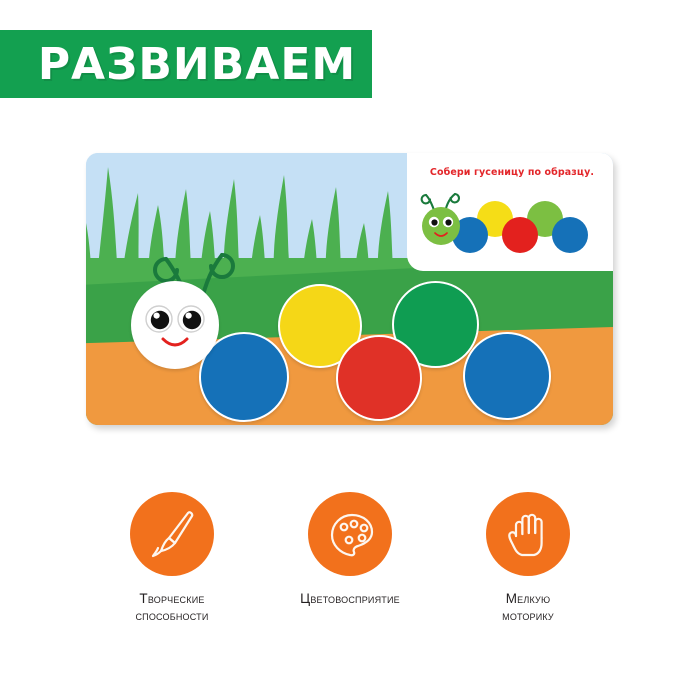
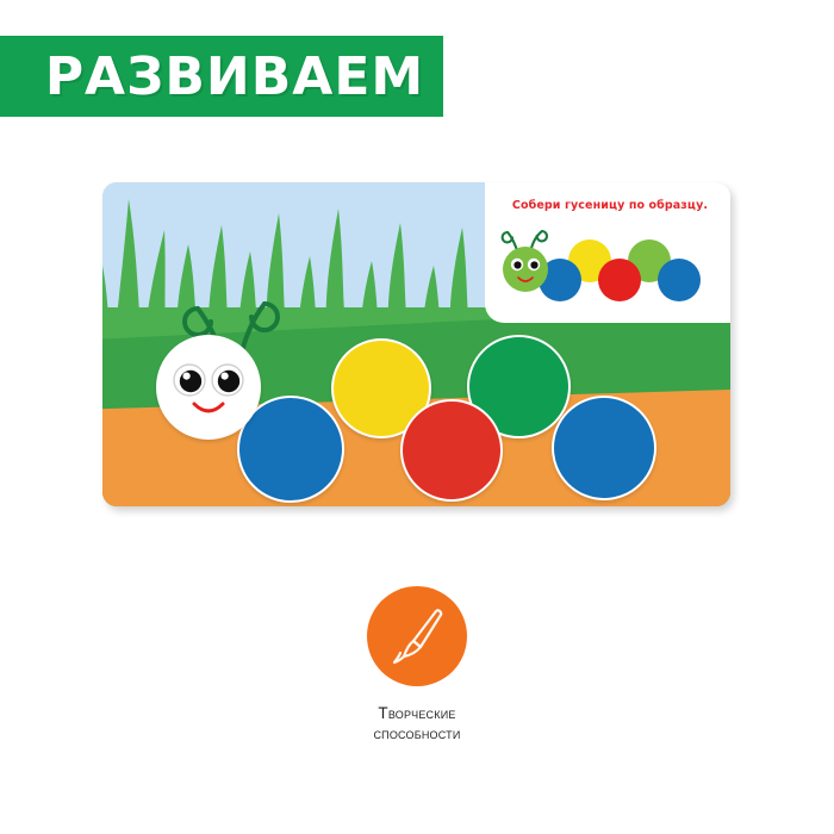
  РАЗВИВАЕМ
  Собери гусеницу по образцу.
  Творческие
  способности
- Цветовосприятие
- Мелкую
- моторику
